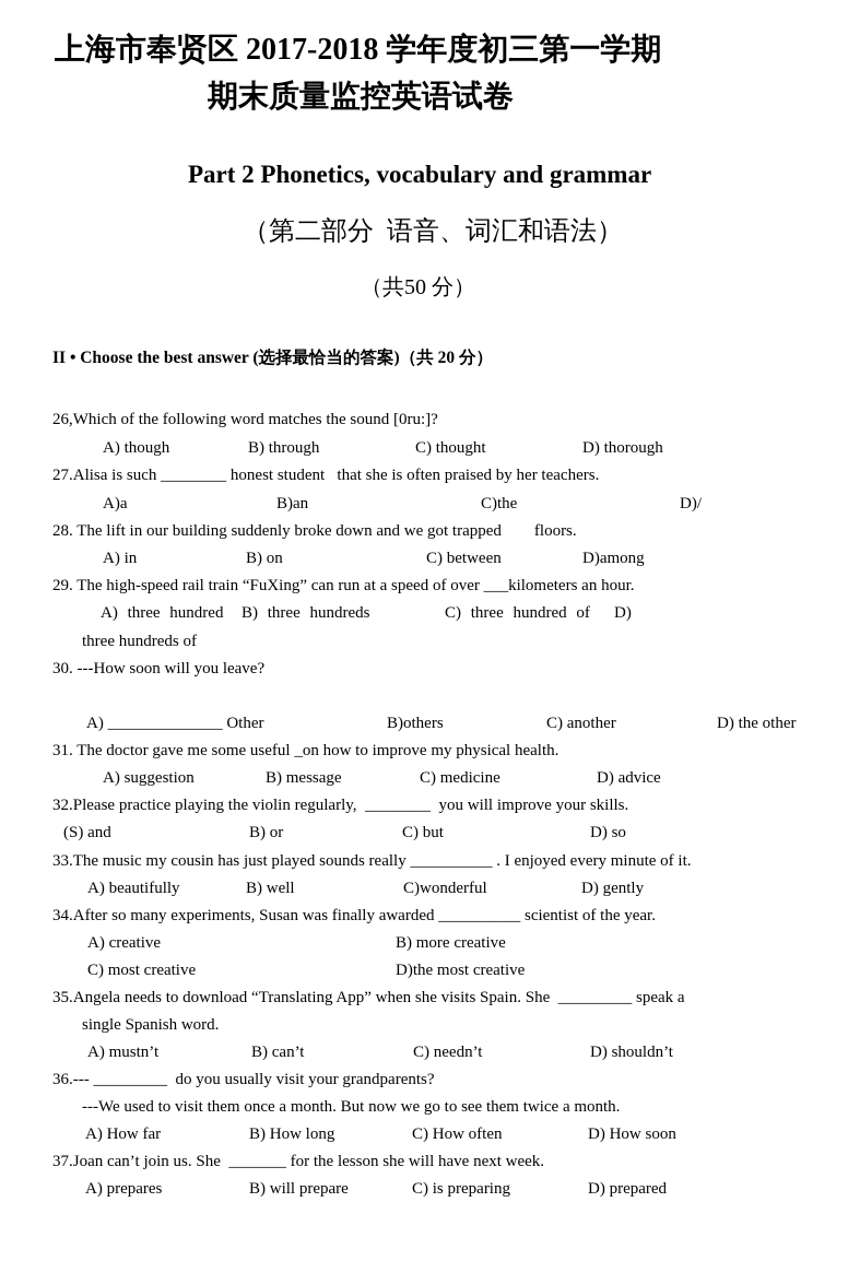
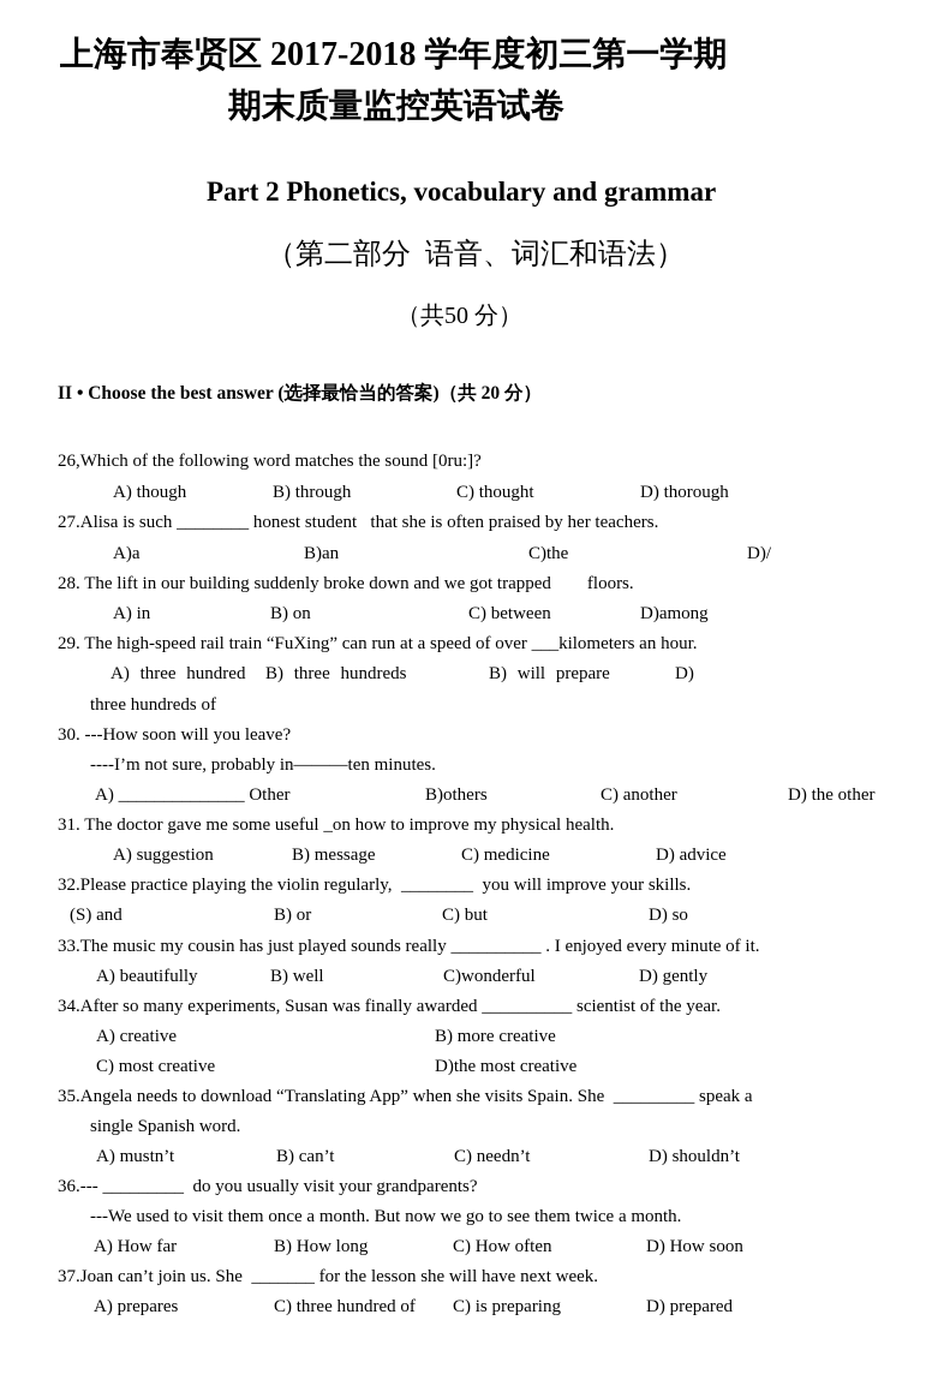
  上海市奉贤区 2017-2018 学年度初三第一学期
  期末质量监控英语试卷
  Part 2 Phonetics, vocabulary and grammar
  （第二部分 语音、词汇和语法）
  （共50 分）
  II • Choose the best answer (选择最恰当的答案)（共 20 分）
  26,Which of the following word matches the sound [0ru:]?
  A) though
  B) through
  C) thought
  D) thorough
  27.Alisa is such ________ honest student that she is often praised by her teachers.
  A)a
  B)an
  C)the
  D)/
  28. The lift in our building suddenly broke down and we got trapped floors.
  A) in
  B) on
  C) between
  D)among
  29. The high-speed rail train “FuXing” can run at a speed of over ___kilometers an hour.
  A) three hundred
  B) three hundreds
- C) three hundred of
+ B) will prepare
  D)
  three hundreds of
  30. ---How soon will you leave?
+ ----I’m not sure, probably in———ten minutes.
  A) ______________ Other
  B)others
  C) another
  D) the other
  31. The doctor gave me some useful _on how to improve my physical health.
  A) suggestion
  B) message
  C) medicine
  D) advice
  32.Please practice playing the violin regularly, ________ you will improve your skills.
  (S) and
  B) or
  C) but
  D) so
  33.The music my cousin has just played sounds really __________ . I enjoyed every minute of it.
  A) beautifully
  B) well
  C)wonderful
  D) gently
  34.After so many experiments, Susan was finally awarded __________ scientist of the year.
  A) creative
  B) more creative
  C) most creative
  D)the most creative
  35.Angela needs to download “Translating App” when she visits Spain. She _________ speak a
  single Spanish word.
  A) mustn’t
  B) can’t
  C) needn’t
  D) shouldn’t
  36.--- _________ do you usually visit your grandparents?
  ---We used to visit them once a month. But now we go to see them twice a month.
  A) How far
  B) How long
  C) How often
  D) How soon
  37.Joan can’t join us. She _______ for the lesson she will have next week.
  A) prepares
- B) will prepare
+ C) three hundred of
  C) is preparing
  D) prepared
